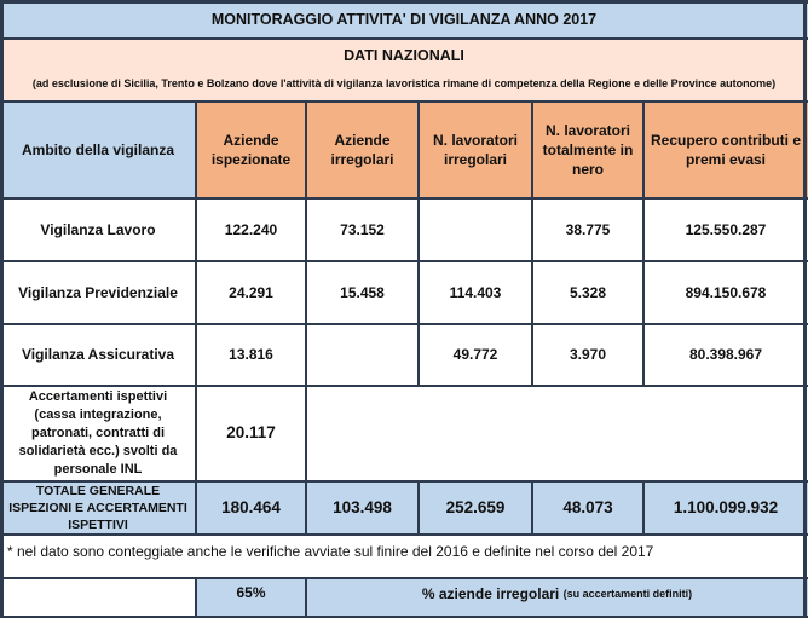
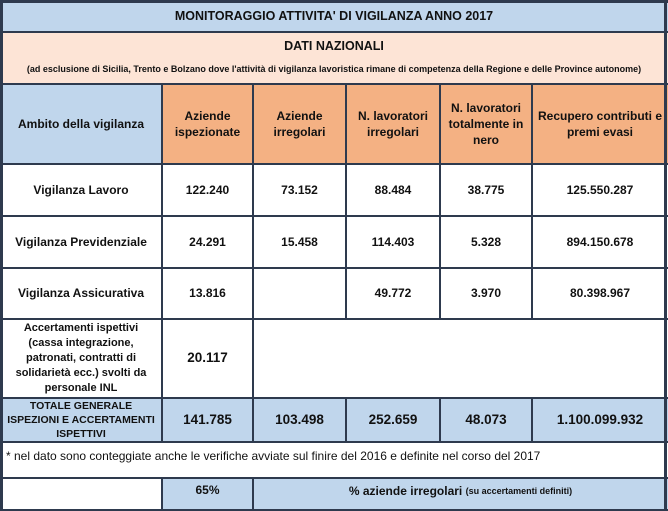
  MONITORAGGIO ATTIVITA' DI VIGILANZA ANNO 2017
  DATI NAZIONALI
  (ad esclusione di Sicilia, Trento e Bolzano dove l'attività di vigilanza lavoristica rimane di competenza della Regione e delle Province autonome)
  Ambito della vigilanza
  Aziende ispezionate
  Aziende irregolari
  N. lavoratori irregolari
  N. lavoratori totalmente in nero
  Recupero contributi e premi evasi
  Vigilanza Lavoro
  122.240
  73.152
+ 88.484
  38.775
  125.550.287
  Vigilanza Previdenziale
  24.291
  15.458
  114.403
  5.328
  894.150.678
  Vigilanza Assicurativa
  13.816
  49.772
  3.970
  80.398.967
  Accertamenti ispettivi (cassa integrazione, patronati, contratti di solidarietà ecc.) svolti da personale INL
  20.117
  TOTALE GENERALE ISPEZIONI E ACCERTAMENTI ISPETTIVI
- 180.464
+ 141.785
  103.498
  252.659
  48.073
  1.100.099.932
  * nel dato sono conteggiate anche le verifiche avviate sul finire del 2016 e definite nel corso del 2017
  65%
  % aziende irregolari
  (su accertamenti definiti)
